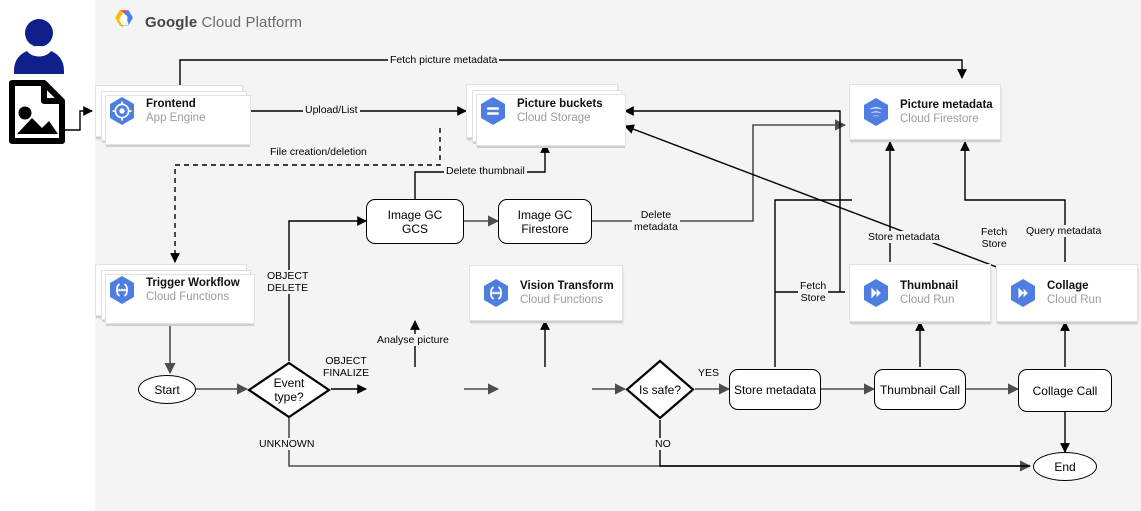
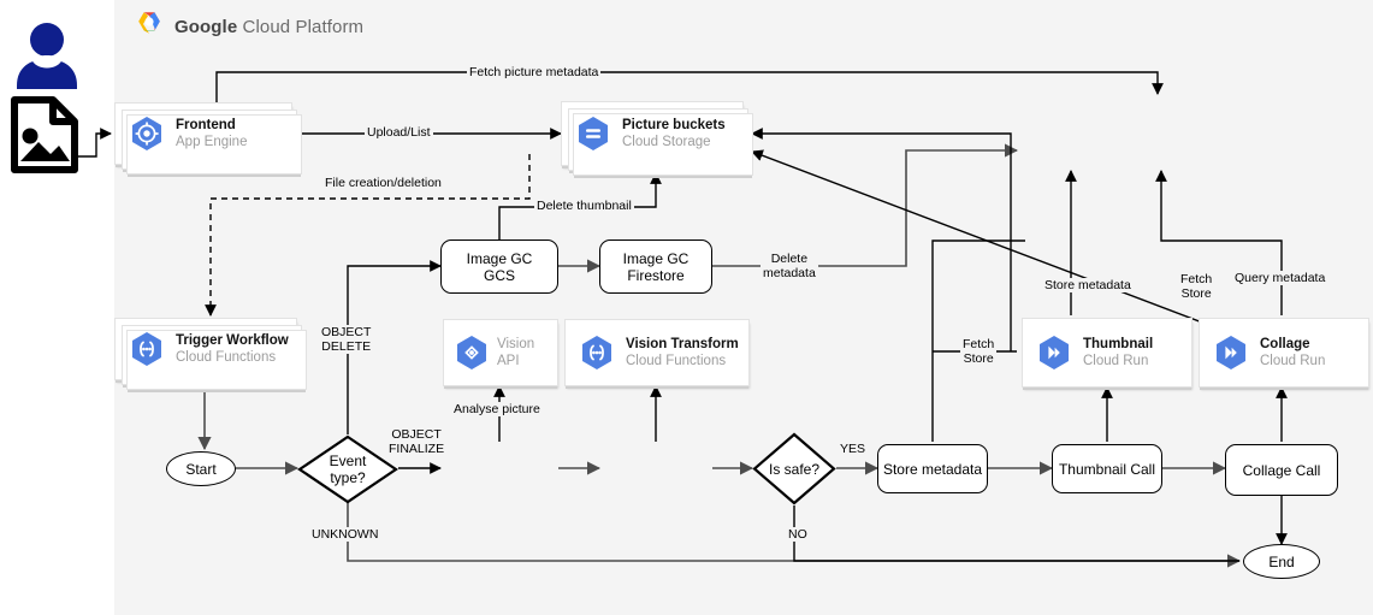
  Google Cloud Platform
  Frontend
  App Engine
  Picture buckets
  Cloud Storage
- Picture metadata
- Cloud Firestore
  Trigger Workflow
  Cloud Functions
+ Vision
+ API
  Vision Transform
  Cloud Functions
  Thumbnail
  Cloud Run
  Collage
  Cloud Run
  Image GC
  GCS
  Image GC
  Firestore
  Store metadata
  Thumbnail Call
  Collage Call
  Start
  End
  Event
  type?
  Is safe?
  Fetch picture metadata
  Upload/List
  File creation/deletion
  Delete thumbnail
  Delete
  metadata
  OBJECT
  DELETE
  OBJECT
  FINALIZE
  UNKNOWN
  Analyse picture
  YES
  NO
  Fetch
  Store
  Fetch
  Store
  Store metadata
  Query metadata
